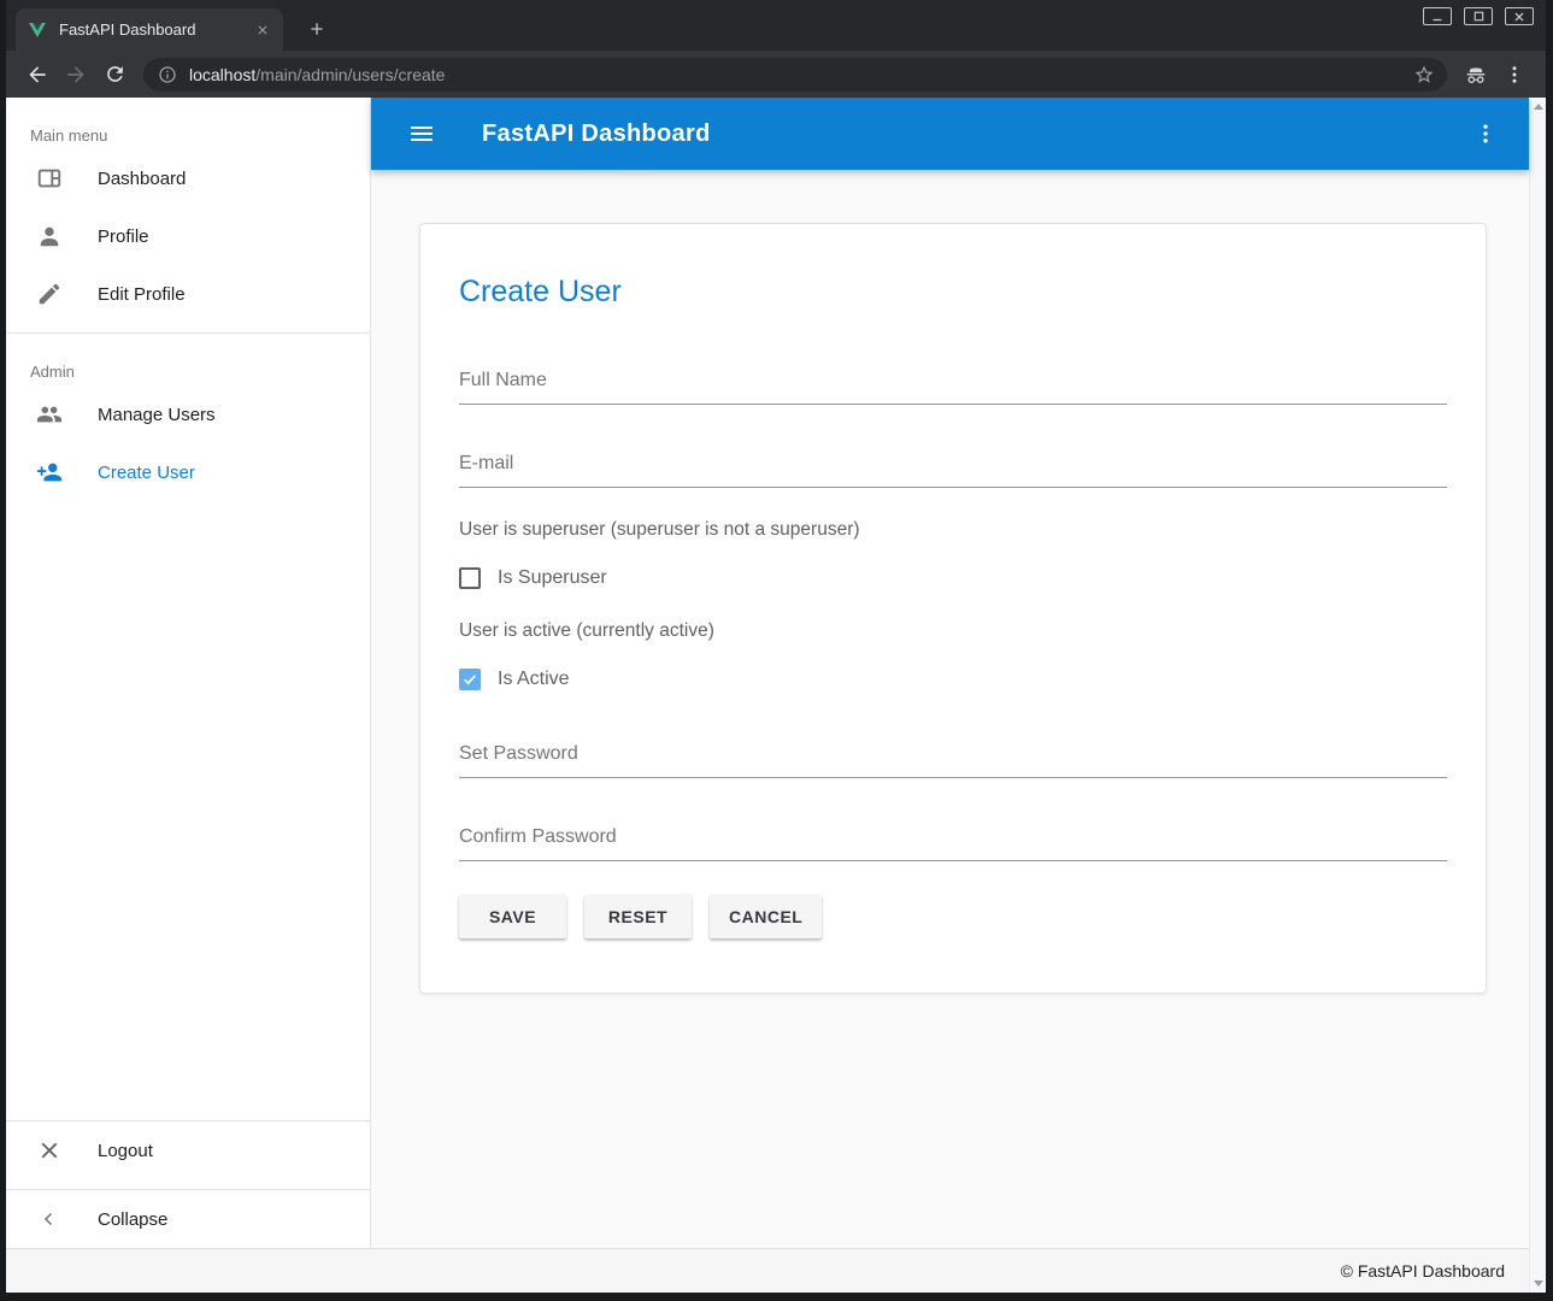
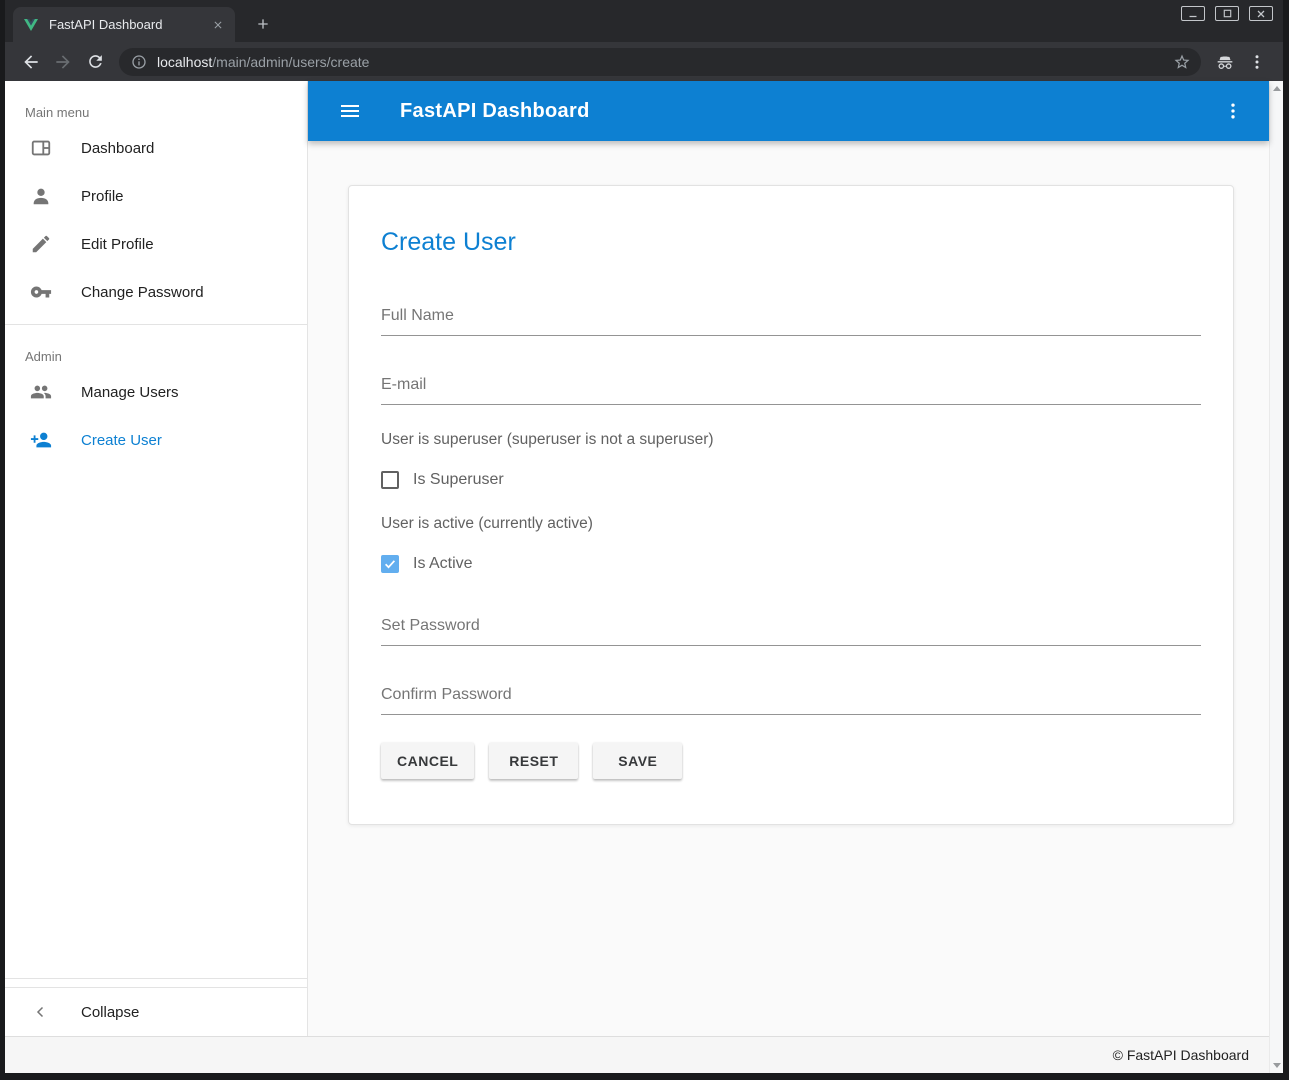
  FastAPI Dashboard
  localhost/main/admin/users/create
  Main menu
  Dashboard
  Profile
  Edit Profile
+ Change Password
  Admin
  Manage Users
  Create User
- Logout
  Collapse
  FastAPI Dashboard
  Create User
  Full Name
  E-mail
  User is superuser (superuser is not a superuser)
  Is Superuser
  User is active (currently active)
  Is Active
  Set Password
  Confirm Password
- SAVE
+ CANCEL
  RESET
- CANCEL
+ SAVE
  © FastAPI Dashboard
